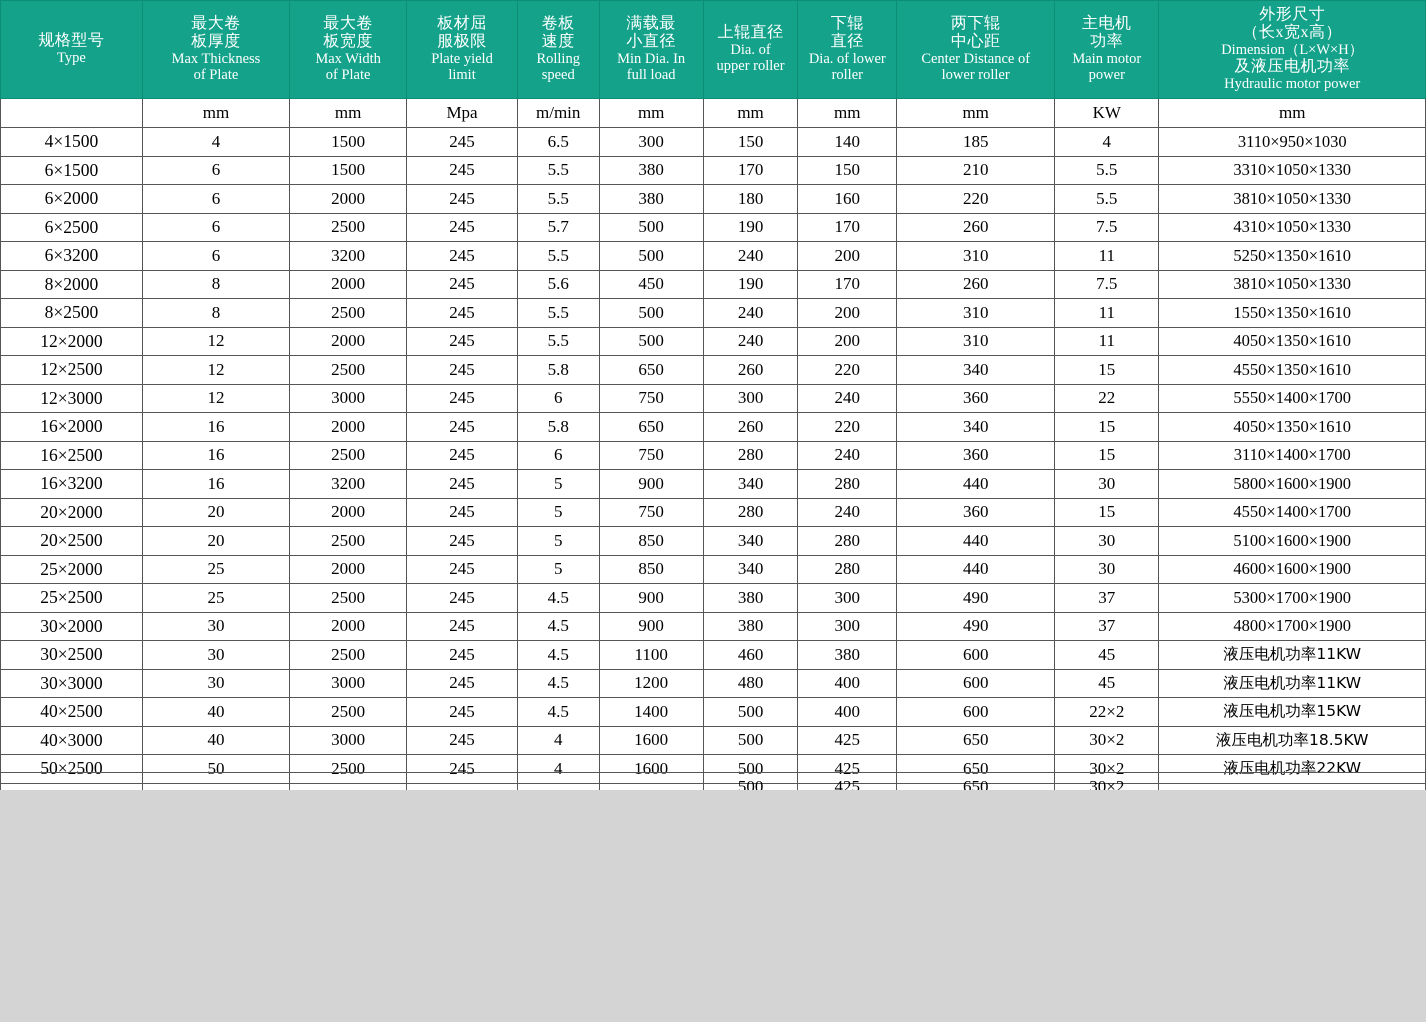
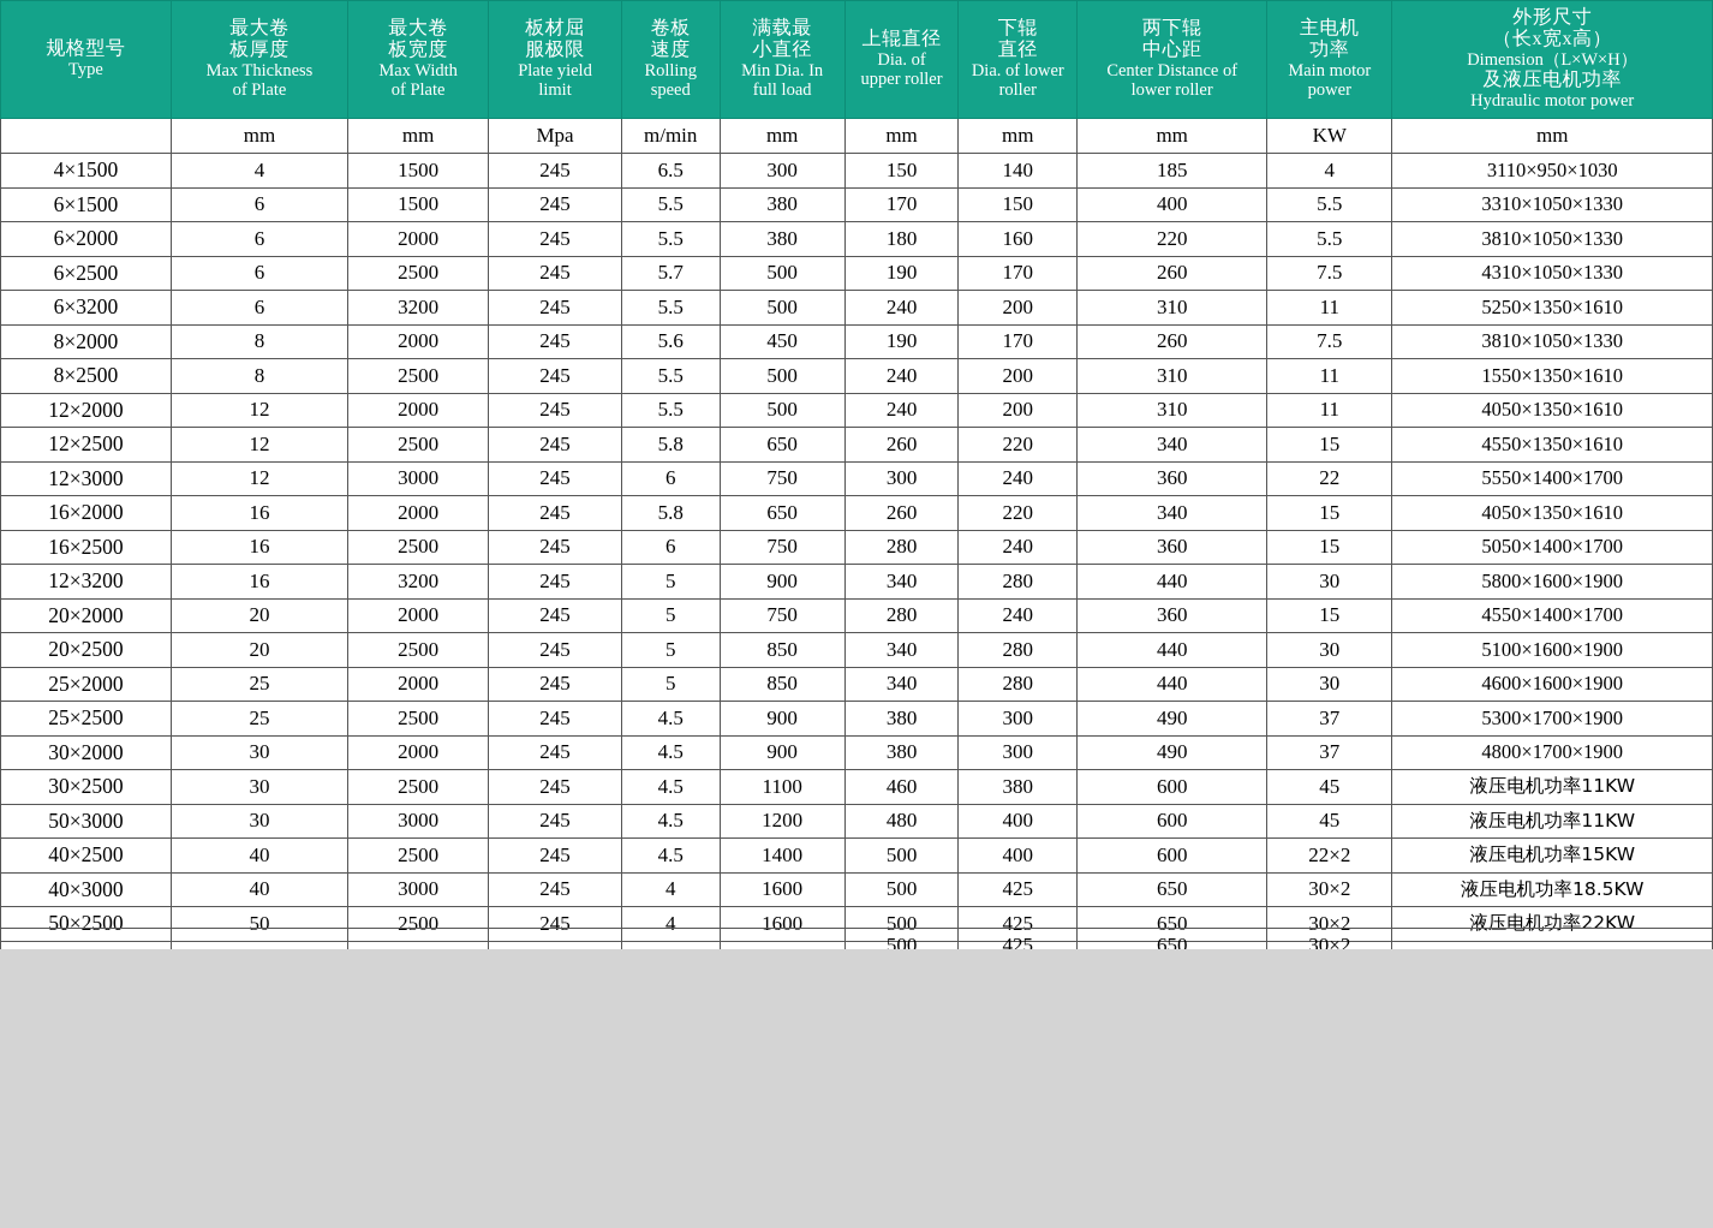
  规格型号 Type	最大卷 板厚度 Max Thickness of Plate	最大卷 板宽度 Max Width of Plate	板材屈 服极限 Plate yield limit	卷板 速度 Rolling speed	满载最 小直径 Min Dia. In full load	上辊直径 Dia. of upper roller	下辊 直径 Dia. of lower roller	两下辊 中心距 Center Distance of lower roller	主电机 功率 Main motor power	外形尺寸 （长x宽x高） Dimension（L×W×H） 及液压电机功率 Hydraulic motor power
  	mm	mm	Mpa	m/min	mm	mm	mm	mm	KW	mm
  4×1500	4	1500	245	6.5	300	150	140	185	4	3110×950×1030
- 6×1500	6	1500	245	5.5	380	170	150	210	5.5	3310×1050×1330
+ 6×1500	6	1500	245	5.5	380	170	150	400	5.5	3310×1050×1330
  6×2000	6	2000	245	5.5	380	180	160	220	5.5	3810×1050×1330
  6×2500	6	2500	245	5.7	500	190	170	260	7.5	4310×1050×1330
  6×3200	6	3200	245	5.5	500	240	200	310	11	5250×1350×1610
  8×2000	8	2000	245	5.6	450	190	170	260	7.5	3810×1050×1330
  8×2500	8	2500	245	5.5	500	240	200	310	11	1550×1350×1610
  12×2000	12	2000	245	5.5	500	240	200	310	11	4050×1350×1610
  12×2500	12	2500	245	5.8	650	260	220	340	15	4550×1350×1610
  12×3000	12	3000	245	6	750	300	240	360	22	5550×1400×1700
  16×2000	16	2000	245	5.8	650	260	220	340	15	4050×1350×1610
- 16×2500	16	2500	245	6	750	280	240	360	15	3110×1400×1700
+ 16×2500	16	2500	245	6	750	280	240	360	15	5050×1400×1700
- 16×3200	16	3200	245	5	900	340	280	440	30	5800×1600×1900
+ 12×3200	16	3200	245	5	900	340	280	440	30	5800×1600×1900
  20×2000	20	2000	245	5	750	280	240	360	15	4550×1400×1700
  20×2500	20	2500	245	5	850	340	280	440	30	5100×1600×1900
  25×2000	25	2000	245	5	850	340	280	440	30	4600×1600×1900
  25×2500	25	2500	245	4.5	900	380	300	490	37	5300×1700×1900
  30×2000	30	2000	245	4.5	900	380	300	490	37	4800×1700×1900
  30×2500	30	2500	245	4.5	1100	460	380	600	45	液压电机功率11KW
- 30×3000	30	3000	245	4.5	1200	480	400	600	45	液压电机功率11KW
+ 50×3000	30	3000	245	4.5	1200	480	400	600	45	液压电机功率11KW
  40×2500	40	2500	245	4.5	1400	500	400	600	22×2	液压电机功率15KW
  40×3000	40	3000	245	4	1600	500	425	650	30×2	液压电机功率18.5KW
  50×2500	50	2500	245	4	1600	500	425	650	30×2	液压电机功率22KW
  						500	425	650	30×2
